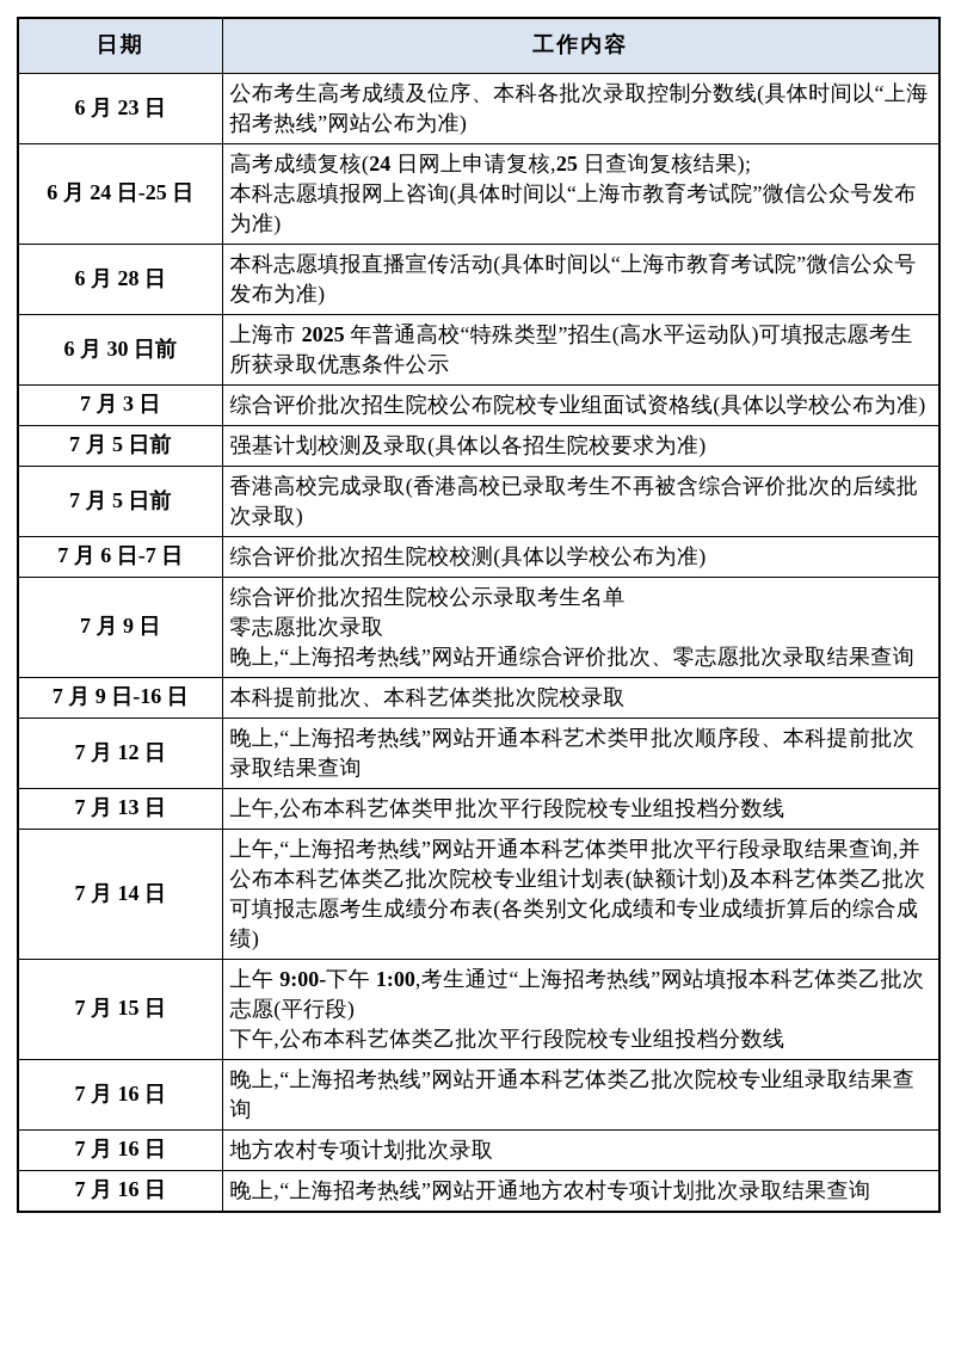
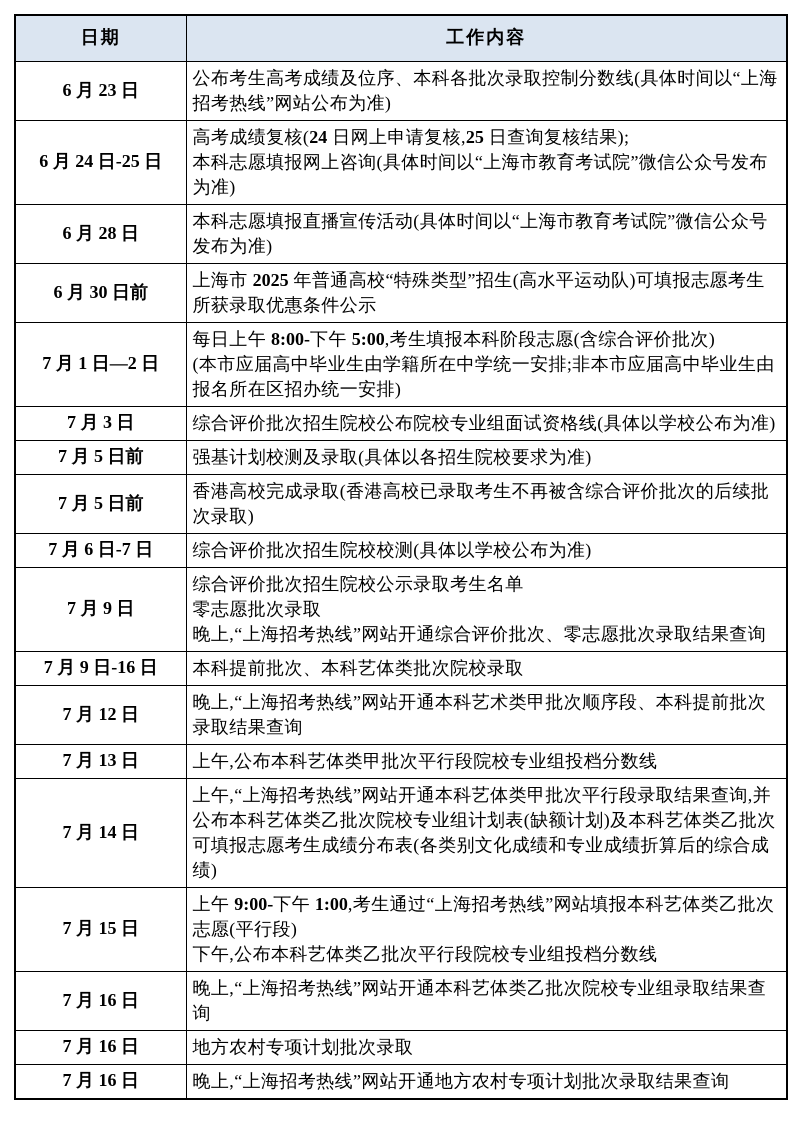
  日期	工作内容
  6 月 23 日	公布考生高考成绩及位序、本科各批次录取控制分数线(具体时间以“上海招考热线”网站公布为准)
  6 月 24 日-25 日	高考成绩复核(24 日网上申请复核,25 日查询复核结果); 本科志愿填报网上咨询(具体时间以“上海市教育考试院”微信公众号发布为准)
  6 月 28 日	本科志愿填报直播宣传活动(具体时间以“上海市教育考试院”微信公众号发布为准)
  6 月 30 日前	上海市 2025 年普通高校“特殊类型”招生(高水平运动队)可填报志愿考生所获录取优惠条件公示
+ 7 月 1 日—2 日	每日上午 8:00-下午 5:00,考生填报本科阶段志愿(含综合评价批次) (本市应届高中毕业生由学籍所在中学统一安排;非本市应届高中毕业生由报名所在区招办统一安排)
  7 月 3 日	综合评价批次招生院校公布院校专业组面试资格线(具体以学校公布为准)
  7 月 5 日前	强基计划校测及录取(具体以各招生院校要求为准)
  7 月 5 日前	香港高校完成录取(香港高校已录取考生不再被含综合评价批次的后续批次录取)
  7 月 6 日-7 日	综合评价批次招生院校校测(具体以学校公布为准)
  7 月 9 日	综合评价批次招生院校公示录取考生名单 零志愿批次录取 晚上,“上海招考热线”网站开通综合评价批次、零志愿批次录取结果查询
  7 月 9 日-16 日	本科提前批次、本科艺体类批次院校录取
  7 月 12 日	晚上,“上海招考热线”网站开通本科艺术类甲批次顺序段、本科提前批次录取结果查询
  7 月 13 日	上午,公布本科艺体类甲批次平行段院校专业组投档分数线
  7 月 14 日	上午,“上海招考热线”网站开通本科艺体类甲批次平行段录取结果查询,并公布本科艺体类乙批次院校专业组计划表(缺额计划)及本科艺体类乙批次可填报志愿考生成绩分布表(各类别文化成绩和专业成绩折算后的综合成绩)
  7 月 15 日	上午 9:00-下午 1:00,考生通过“上海招考热线”网站填报本科艺体类乙批次志愿(平行段) 下午,公布本科艺体类乙批次平行段院校专业组投档分数线
  7 月 16 日	晚上,“上海招考热线”网站开通本科艺体类乙批次院校专业组录取结果查询
  7 月 16 日	地方农村专项计划批次录取
  7 月 16 日	晚上,“上海招考热线”网站开通地方农村专项计划批次录取结果查询
